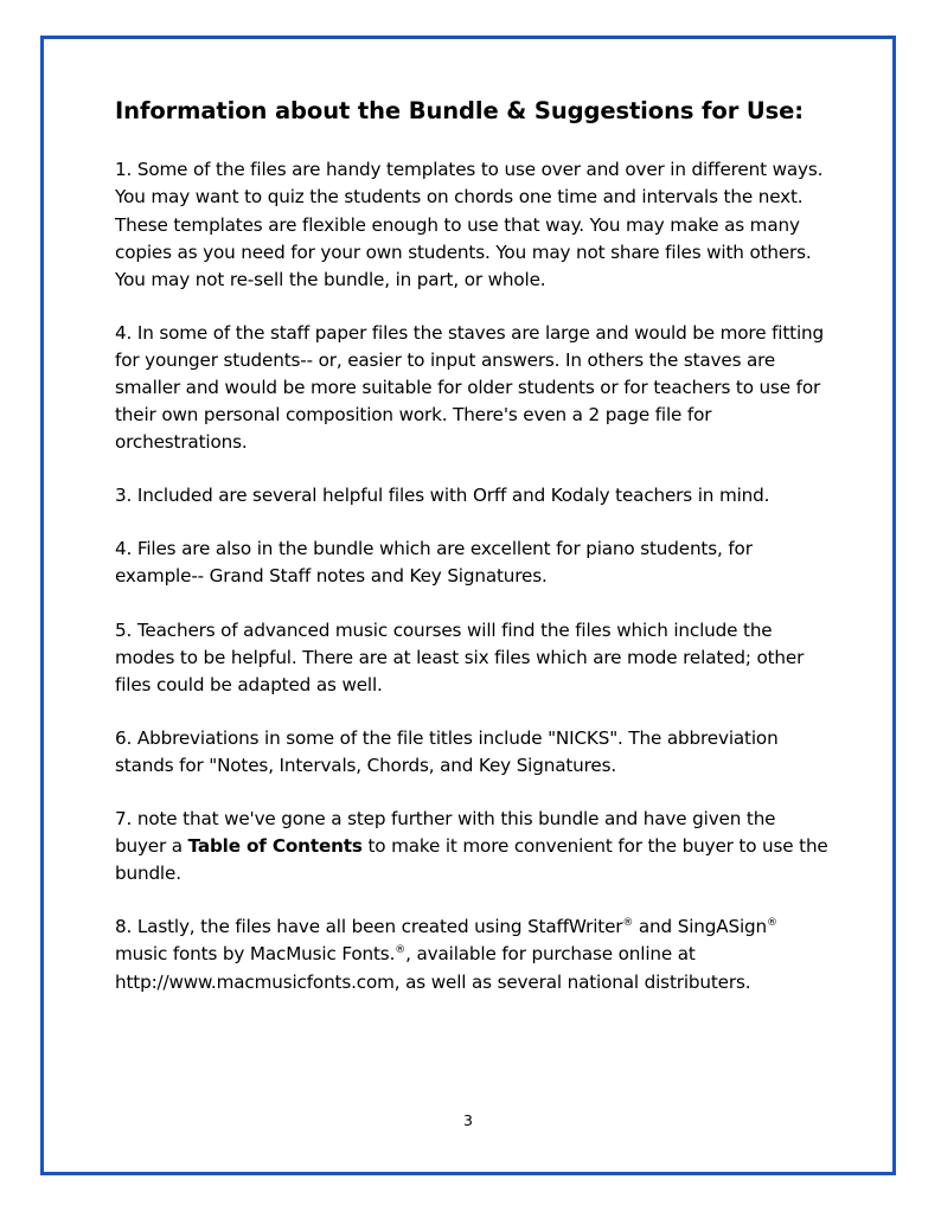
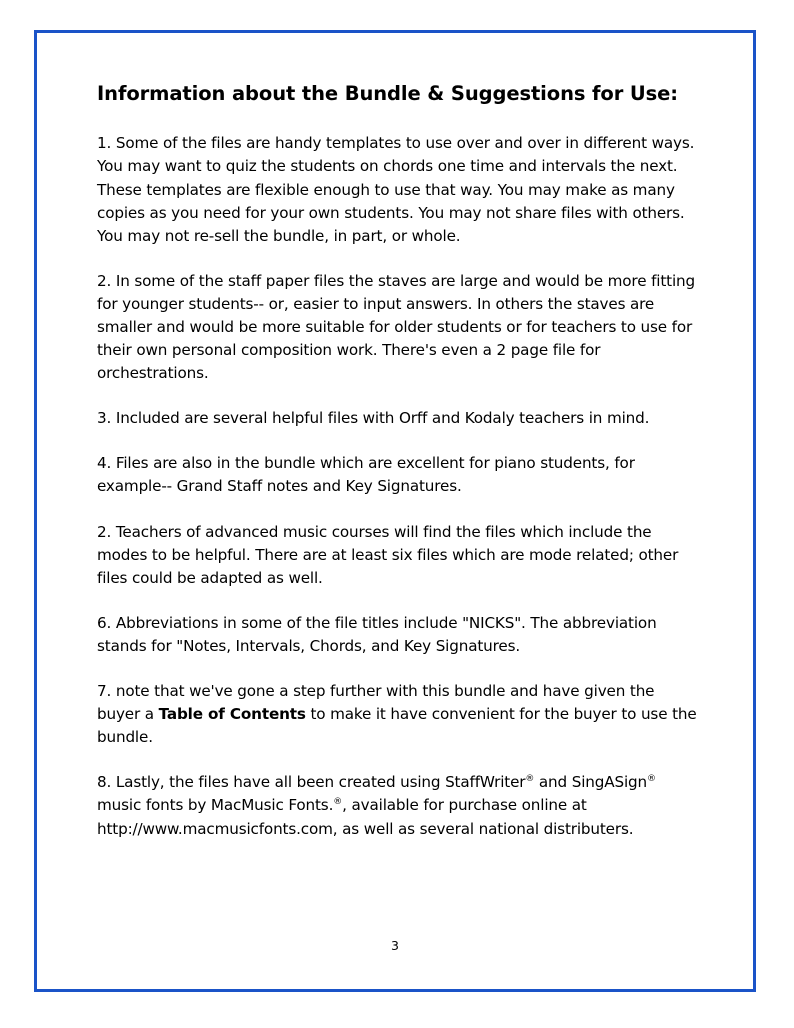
  Information about the Bundle & Suggestions for Use:
  1. Some of the files are handy templates to use over and over in different ways. You may want to quiz the students on chords one time and intervals the next. These templates are flexible enough to use that way. You may make as many copies as you need for your own students. You may not share files with others. You may not re-sell the bundle, in part, or whole.
- 4. In some of the staff paper files the staves are large and would be more fitting for younger students-- or, easier to input answers. In others the staves are smaller and would be more suitable for older students or for teachers to use for their own personal composition work. There's even a 2 page file for orchestrations.
+ 2. In some of the staff paper files the staves are large and would be more fitting for younger students-- or, easier to input answers. In others the staves are smaller and would be more suitable for older students or for teachers to use for their own personal composition work. There's even a 2 page file for orchestrations.
  3. Included are several helpful files with Orff and Kodaly teachers in mind.
  4. Files are also in the bundle which are excellent for piano students, for example-- Grand Staff notes and Key Signatures.
- 5. Teachers of advanced music courses will find the files which include the modes to be helpful. There are at least six files which are mode related; other files could be adapted as well.
+ 2. Teachers of advanced music courses will find the files which include the modes to be helpful. There are at least six files which are mode related; other files could be adapted as well.
  6. Abbreviations in some of the file titles include "NICKS". The abbreviation stands for "Notes, Intervals, Chords, and Key Signatures.
- 7. note that we've gone a step further with this bundle and have given the buyer a Table of Contents to make it more convenient for the buyer to use the bundle.
+ 7. note that we've gone a step further with this bundle and have given the buyer a Table of Contents to make it have convenient for the buyer to use the bundle.
  8. Lastly, the files have all been created using StaffWriter® and SingASign® music fonts by MacMusic Fonts.®, available for purchase online at http://www.macmusicfonts.com, as well as several national distributers.
  3
